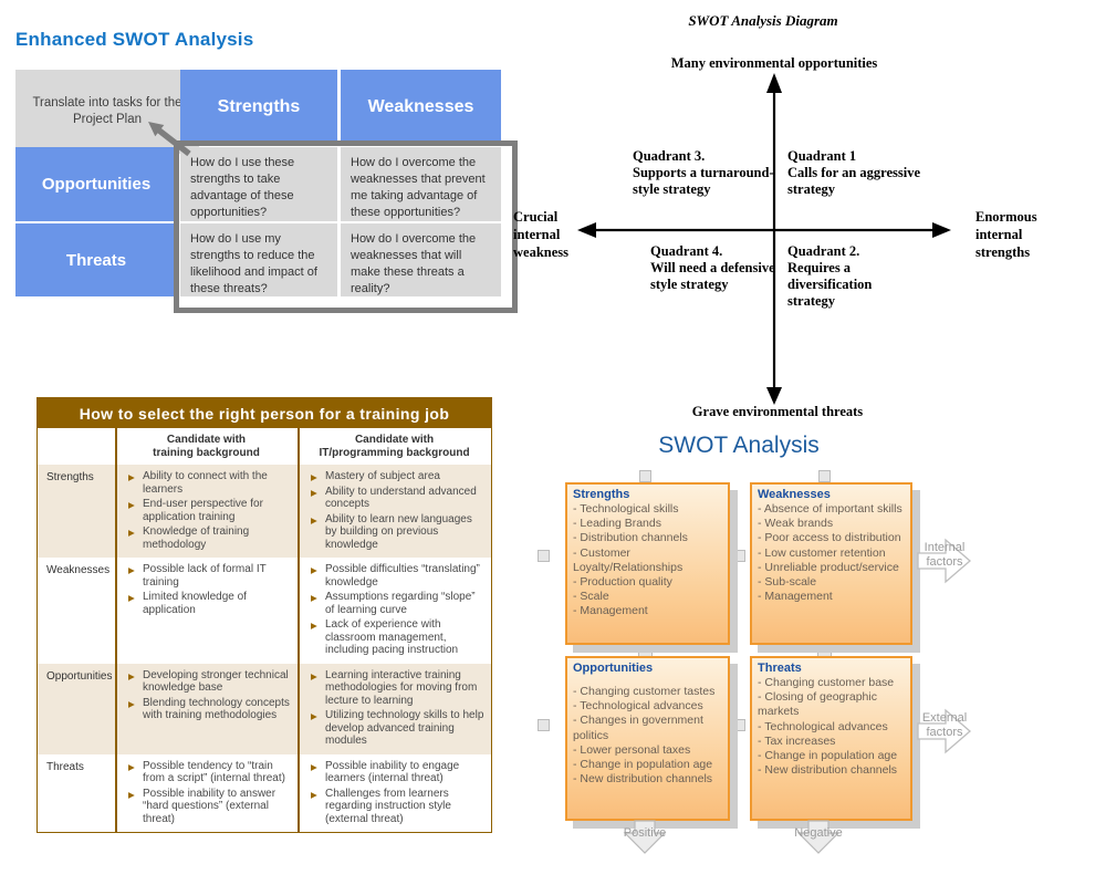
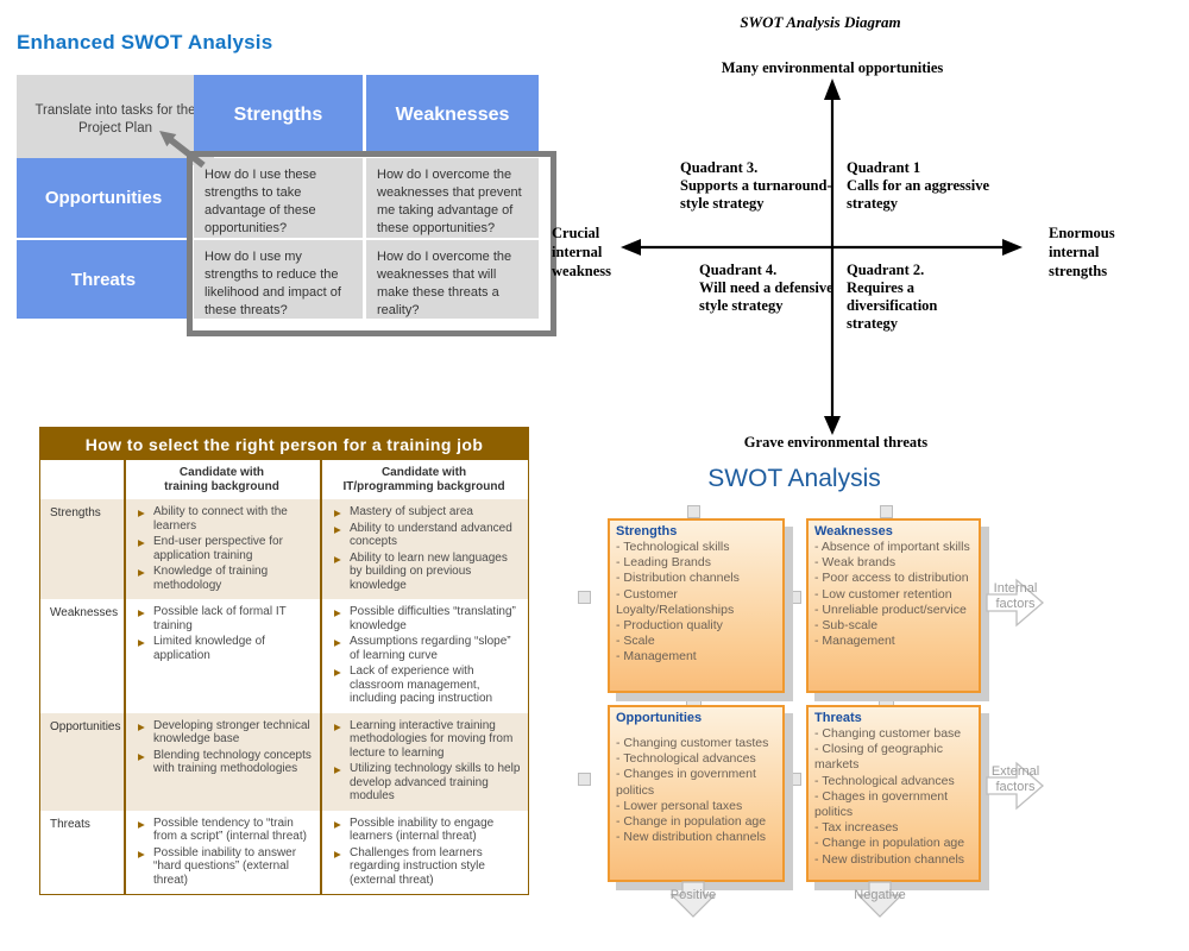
  Enhanced SWOT Analysis
  Translate into tasks for the Project Plan
  Strengths
  Weaknesses
  Opportunities
  Threats
  How do I use these strengths to take advantage of these opportunities?
  How do I overcome the weaknesses that prevent me taking advantage of these opportunities?
  How do I use my strengths to reduce the likelihood and impact of these threats?
  How do I overcome the weaknesses that will make these threats a reality?
  SWOT Analysis Diagram
  Many environmental opportunities
  Crucial
  internal
  weakness
  Enormous
  internal
  strengths
  Quadrant 3.
  Supports a turnaround-
  style strategy
  Quadrant 1
  Calls for an aggressive
  strategy
  Quadrant 4.
  Will need a defensive
  style strategy
  Quadrant 2.
  Requires a
  diversification
  strategy
  Grave environmental threats
  How to select the right person for a training job
  Candidate with
  training background
  Candidate with
  IT/programming background
  Strengths
  Ability to connect with the learners
  End-user perspective for application training
  Knowledge of training methodology
  Mastery of subject area
  Ability to understand advanced concepts
  Ability to learn new languages by building on previous knowledge
  Weaknesses
  Possible lack of formal IT training
  Limited knowledge of application
  Possible difficulties “translating” knowledge
  Assumptions regarding “slope” of learning curve
  Lack of experience with classroom management, including pacing instruction
  Opportunities
  Developing stronger technical knowledge base
  Blending technology concepts with training methodologies
  Learning interactive training methodologies for moving from lecture to learning
  Utilizing technology skills to help develop advanced training modules
  Threats
  Possible tendency to “train from a script” (internal threat)
  Possible inability to answer “hard questions” (external threat)
  Possible inability to engage learners (internal threat)
  Challenges from learners regarding instruction style (external threat)
  SWOT Analysis
  Strengths
  - Technological skills
  - Leading Brands
  - Distribution channels
  - Customer Loyalty/Relationships
  - Production quality
  - Scale
  - Management
  Weaknesses
  - Absence of important skills
  - Weak brands
  - Poor access to distribution
  - Low customer retention
  - Unreliable product/service
  - Sub-scale
  - Management
  Opportunities
  - Changing customer tastes
  - Technological advances
  - Changes in government politics
  - Lower personal taxes
  - Change in population age
  - New distribution channels
  Threats
  - Changing customer base
  - Closing of geographic markets
  - Technological advances
+ - Chages in government politics
  - Tax increases
  - Change in population age
  - New distribution channels
  Internal factors
  External factors
  Positive
  Negative
